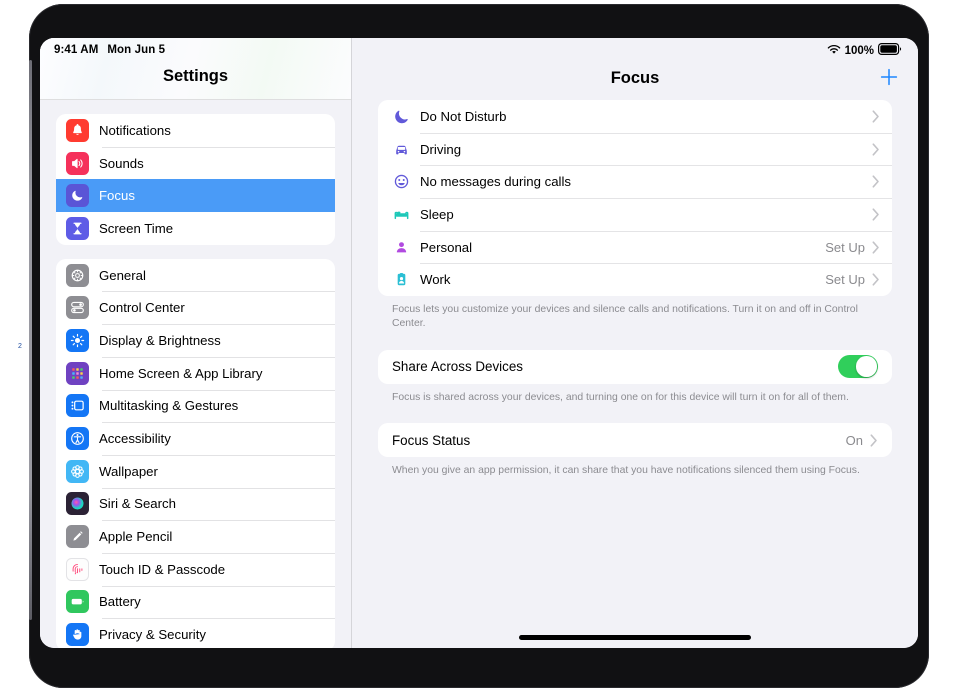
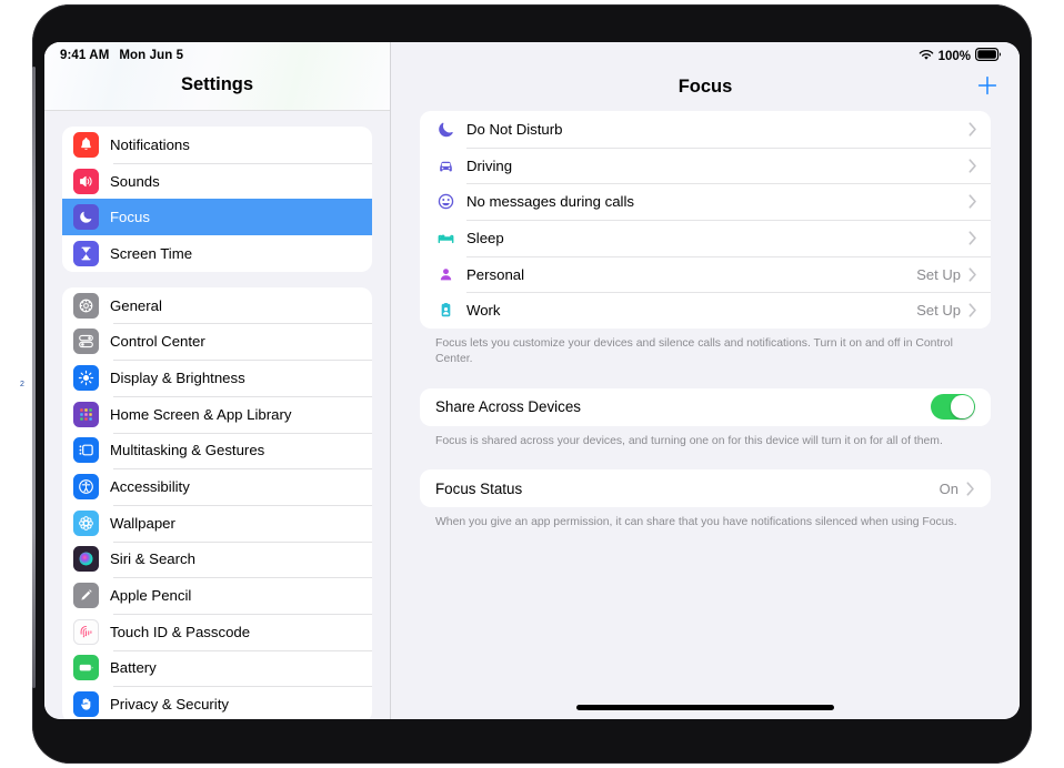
  9:41 AM Mon Jun 5
  Settings
  Notifications
  Sounds
  Focus
  Screen Time
  General
  Control Center
  Display & Brightness
  Home Screen & App Library
  Multitasking & Gestures
  Accessibility
  Wallpaper
  Siri & Search
  Apple Pencil
  Touch ID & Passcode
  Battery
  Privacy & Security
  100%
  Focus
  Do Not Disturb
  Driving
  No messages during calls
  Sleep
  Personal
  Set Up
  Work
  Set Up
  Focus lets you customize your devices and silence calls and notifications. Turn it on and off in Control Center.
  Share Across Devices
  Focus is shared across your devices, and turning one on for this device will turn it on for all of them.
  Focus Status
  On
- When you give an app permission, it can share that you have notifications silenced them using Focus.
+ When you give an app permission, it can share that you have notifications silenced when using Focus.
